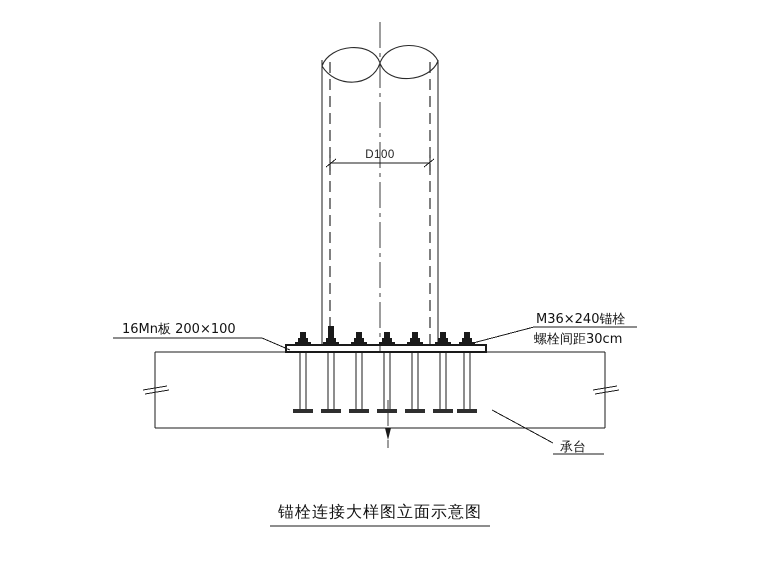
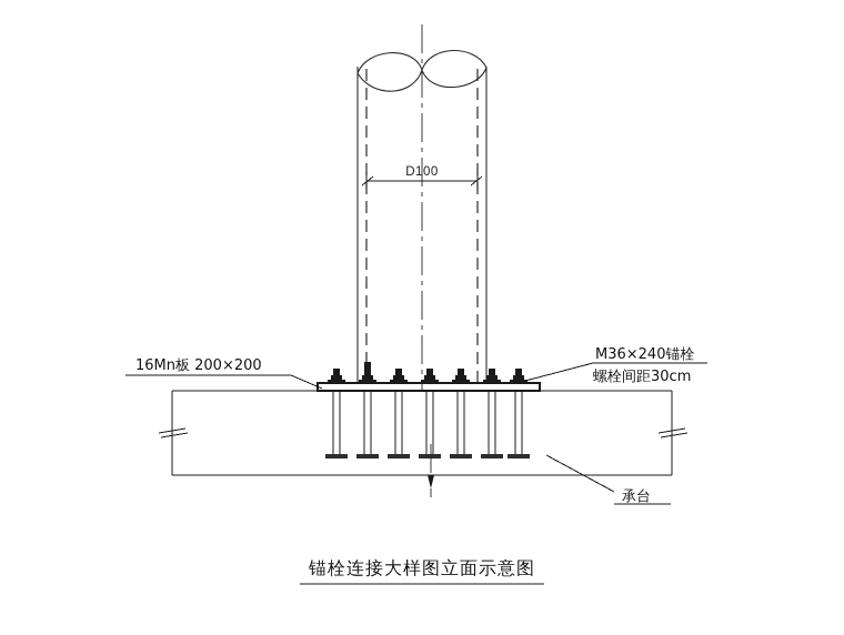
  D100
- 16Mn板 200×100
+ 16Mn板 200×200
  M36×240锚栓
  螺栓间距30cm
  承台
  锚栓连接大样图立面示意图
